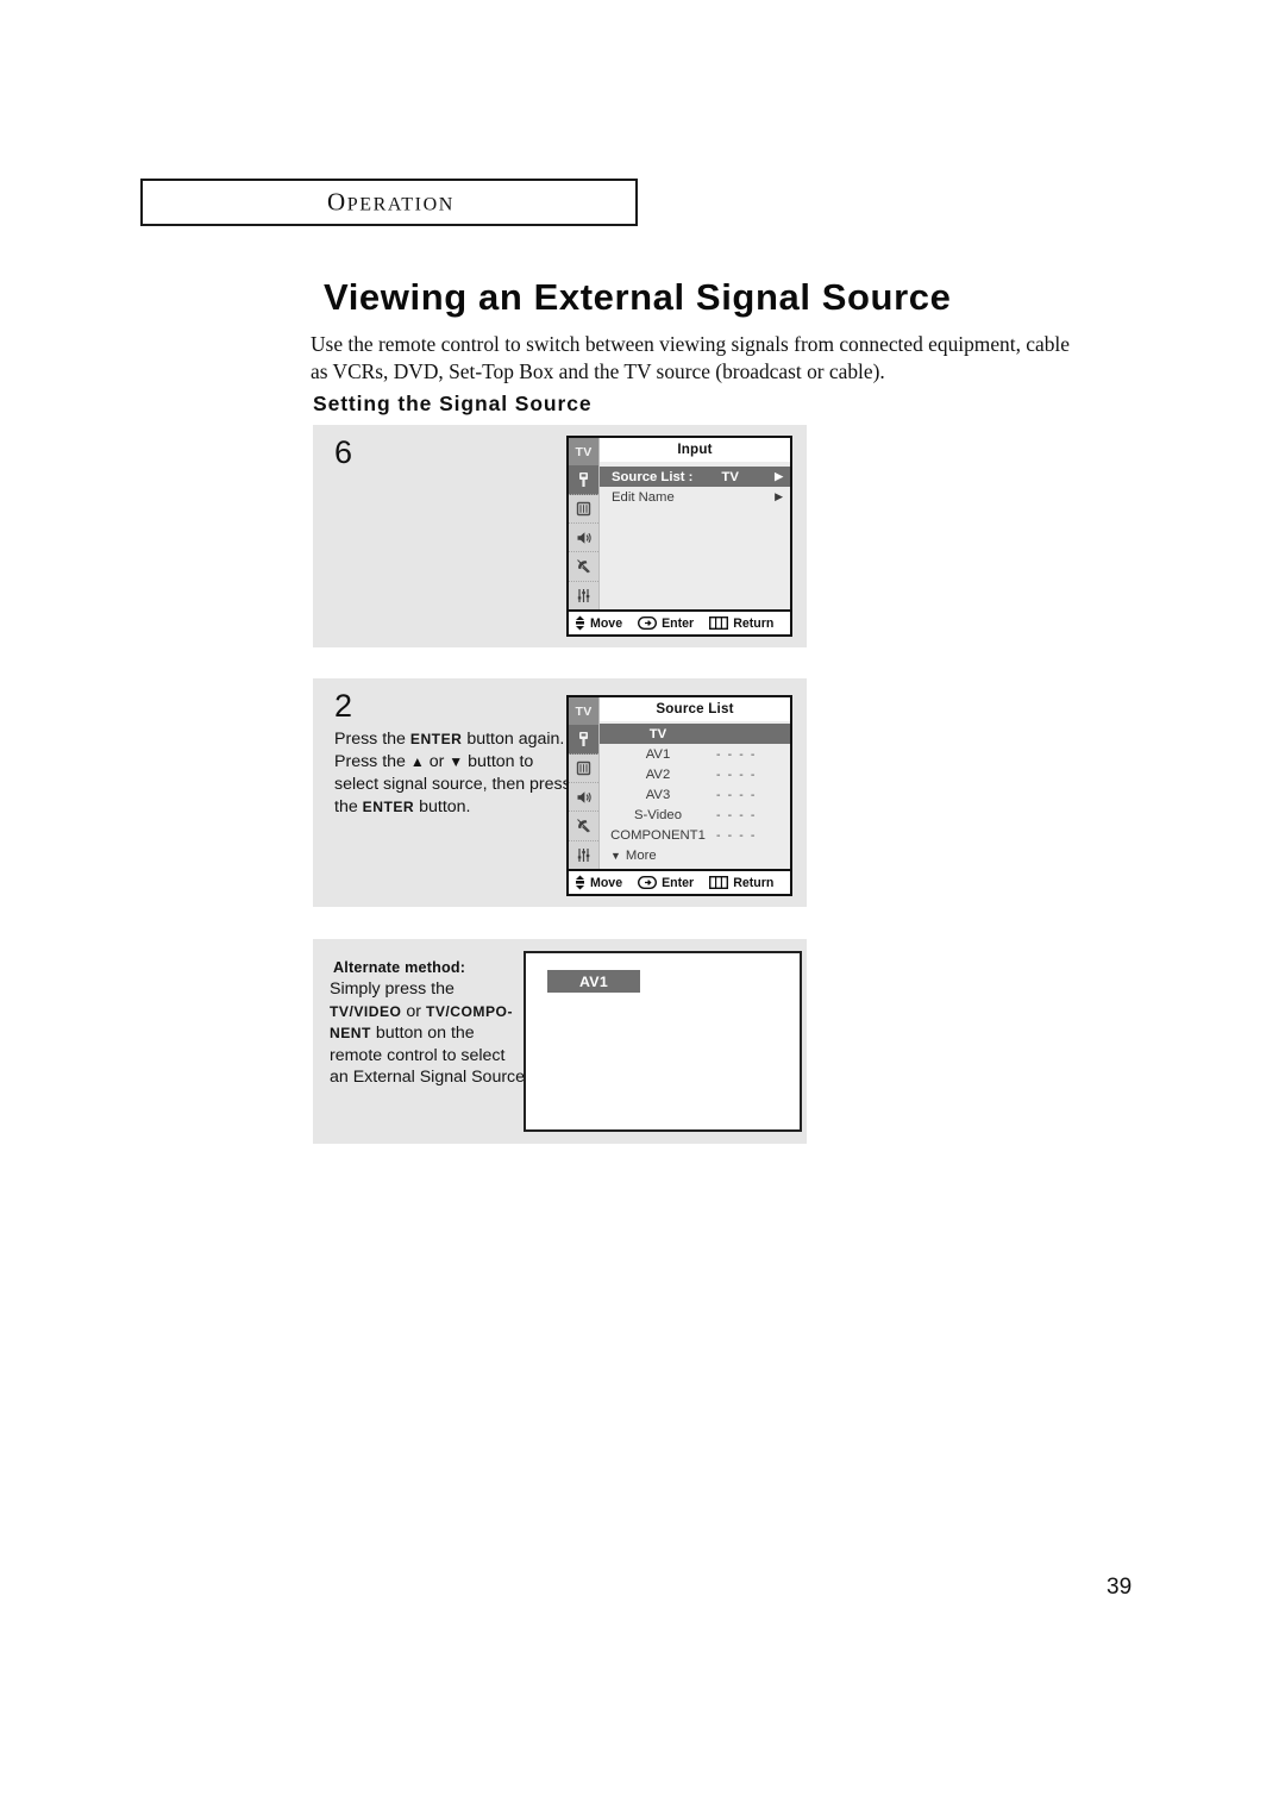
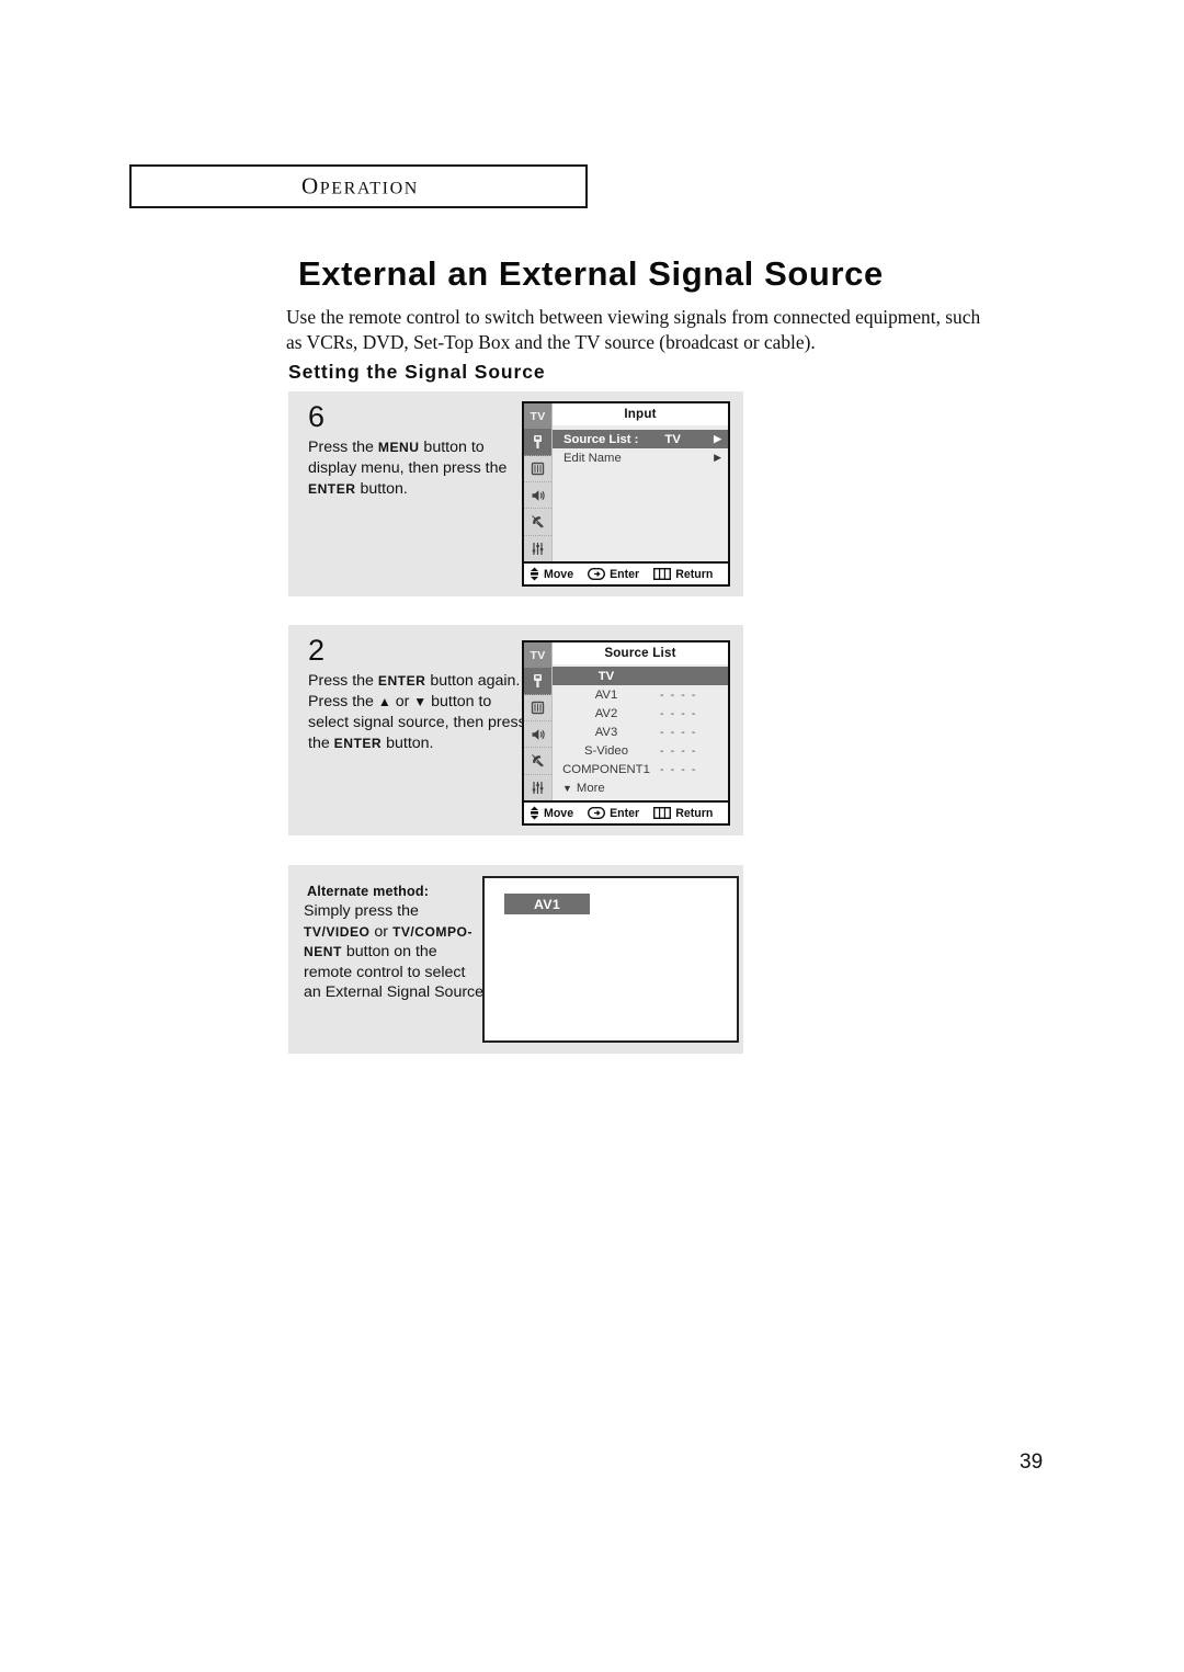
  OPERATION
- Viewing an External Signal Source
+ External an External Signal Source
- Use the remote control to switch between viewing signals from connected equipment, cable as VCRs, DVD, Set-Top Box and the TV source (broadcast or cable).
+ Use the remote control to switch between viewing signals from connected equipment, such as VCRs, DVD, Set-Top Box and the TV source (broadcast or cable).
  Setting the Signal Source
  6
+ Press the MENU button to display menu, then press the ENTER button.
  TV
  Input
  Source List :
  TV
  ▶
  Edit Name
  ▶
  Move
  Enter
  Return
  2
  Press the ENTER button again. Press the ▲ or ▼ button to select signal source, then pres the ENTER button.
  TV
  Source List
  TV
  AV1
  - - - -
  AV2
  - - - -
  AV3
  - - - -
  S-Video
  - - - -
  COMPONENT1
  - - - -
  ▼
  More
  Move
  Enter
  Return
  Alternate method:
  Simply press the
  TV/VIDEO or TV/COMPO-
  NENT button on the
  remote control to select
  an External Signal Source
  AV1
  39
